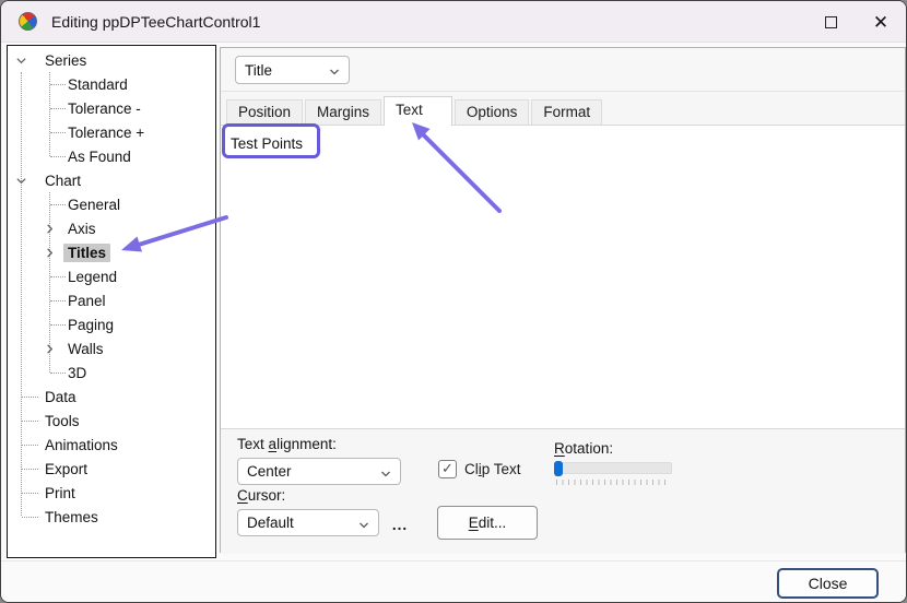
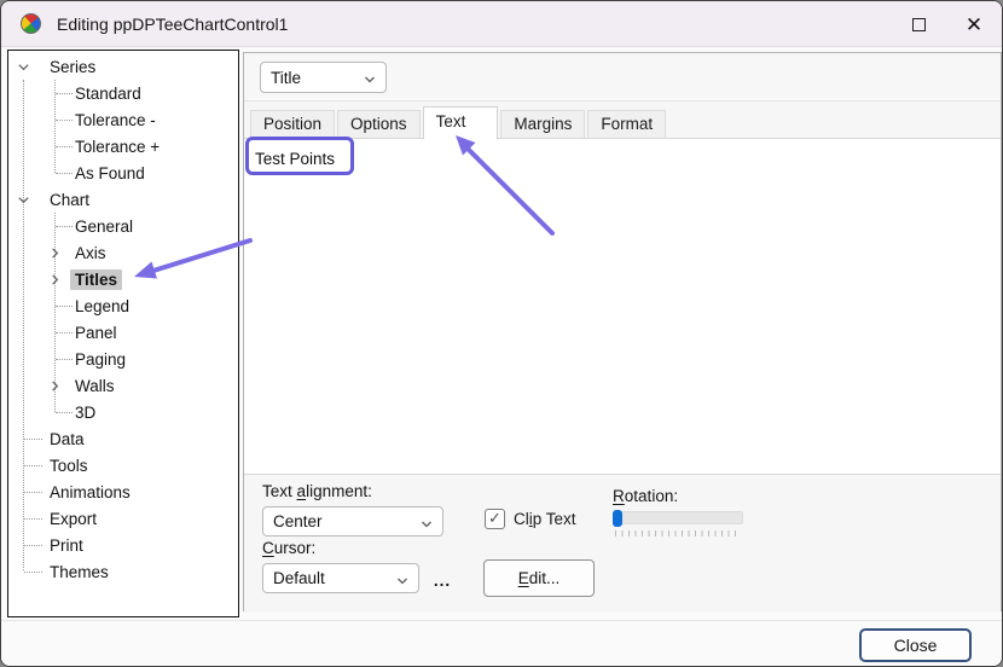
  Editing ppDPTeeChartControl1
  ✕
  Series
  Standard
  Tolerance -
  Tolerance +
  As Found
  Chart
  General
  Axis
  Titles
  Legend
  Panel
  Paging
  Walls
  3D
  Data
  Tools
  Animations
  Export
  Print
  Themes
  Title
  Position
- Margins
+ Options
  Text
- Options
+ Margins
  Format
  Test Points
  Text alignment:
  Center
  ✓
  Clip Text
  Rotation:
  Cursor:
  Default
  ...
  E
  d
  i
  t
  .
  .
  .
  Close
